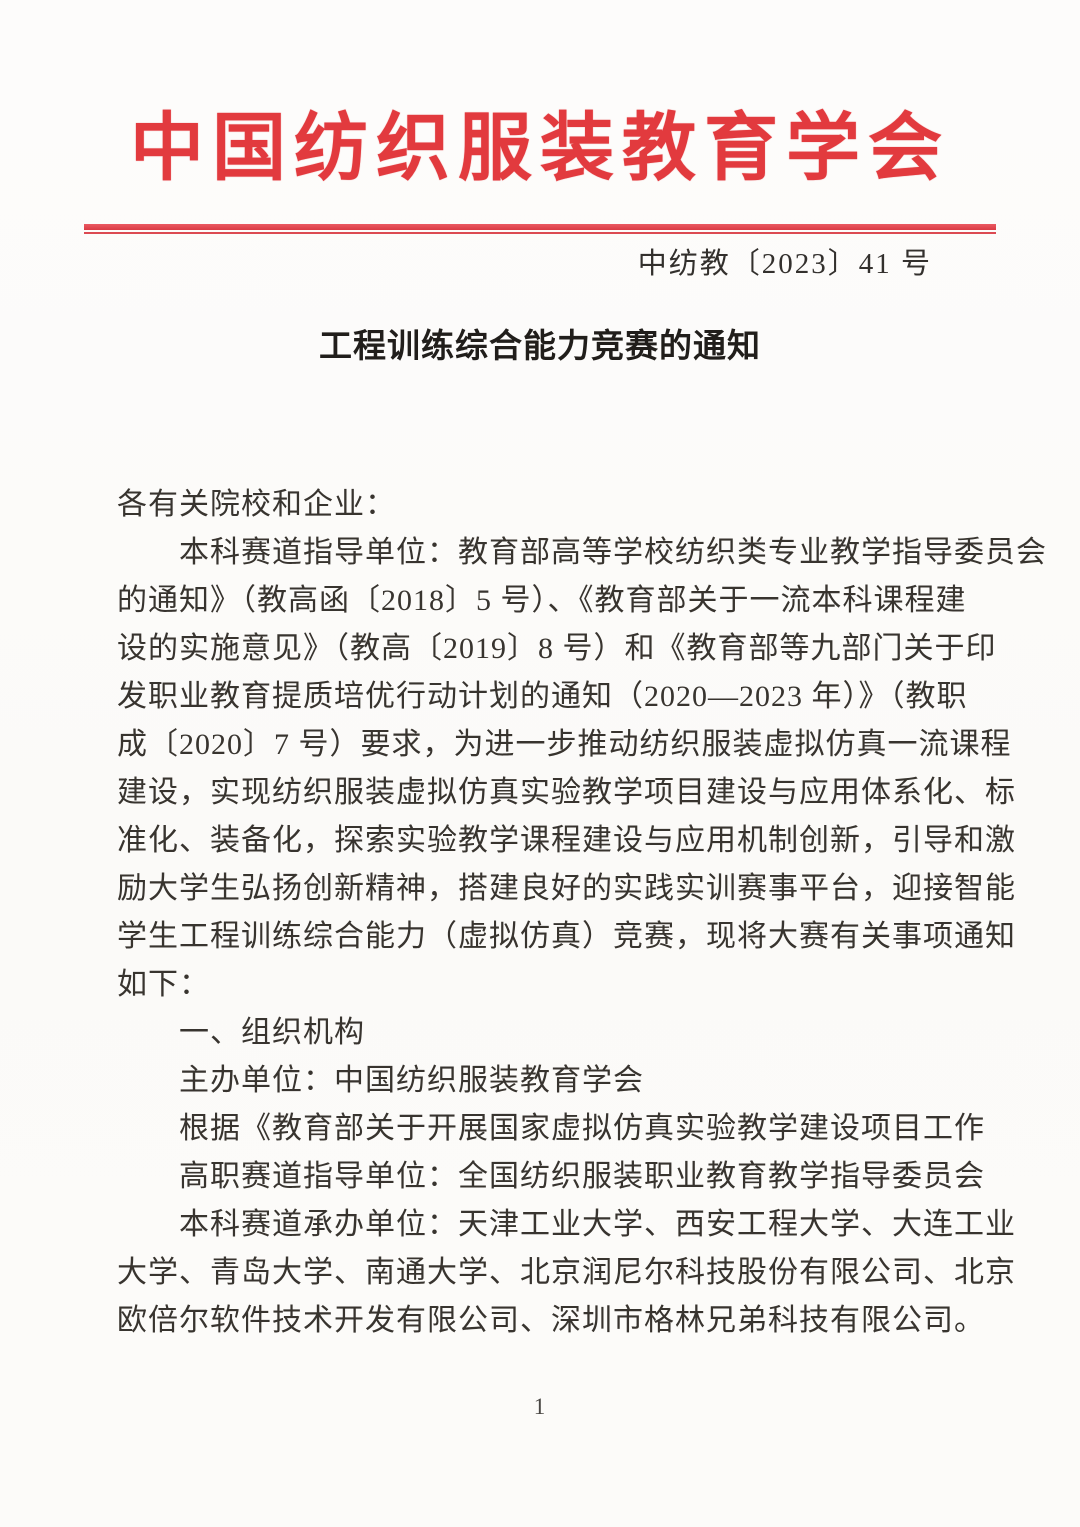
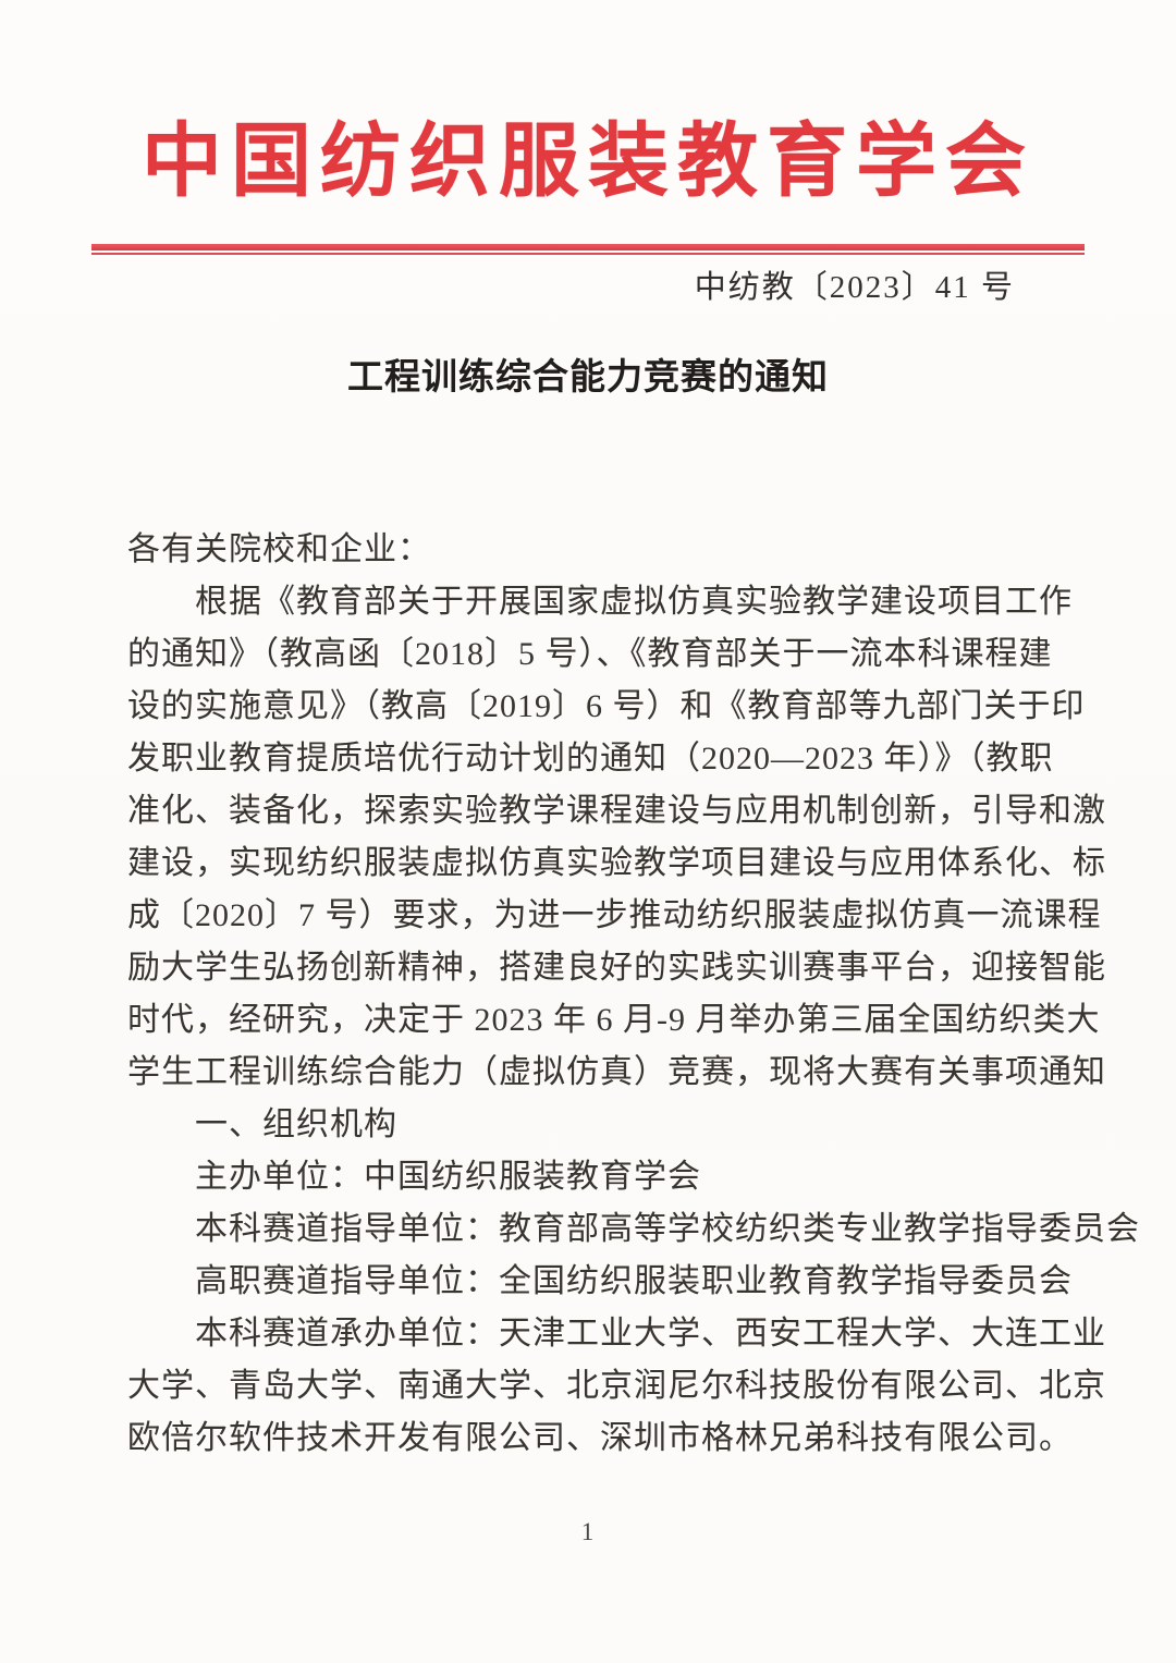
  中国纺织服装教育学会
  中纺教〔2023〕41 号
  工程训练综合能力竞赛的通知
  各有关院校和企业：
- 本科赛道指导单位：教育部高等学校纺织类专业教学指导委员会
+ 根据《教育部关于开展国家虚拟仿真实验教学建设项目工作
  的通知》（教高函〔2018〕5 号）、《教育部关于一流本科课程建
- 设的实施意见》（教高〔2019〕8 号）和《教育部等九部门关于印
+ 设的实施意见》（教高〔2019〕6 号）和《教育部等九部门关于印
  发职业教育提质培优行动计划的通知（2020—2023 年）》（教职
- 成〔2020〕7 号）要求，为进一步推动纺织服装虚拟仿真一流课程
+ 准化、装备化，探索实验教学课程建设与应用机制创新，引导和激
  建设，实现纺织服装虚拟仿真实验教学项目建设与应用体系化、标
- 准化、装备化，探索实验教学课程建设与应用机制创新，引导和激
+ 成〔2020〕7 号）要求，为进一步推动纺织服装虚拟仿真一流课程
  励大学生弘扬创新精神，搭建良好的实践实训赛事平台，迎接智能
+ 时代，经研究，决定于 2023 年 6 月-9 月举办第三届全国纺织类大
  学生工程训练综合能力（虚拟仿真）竞赛，现将大赛有关事项通知
- 如下：
  一、组织机构
  主办单位：中国纺织服装教育学会
- 根据《教育部关于开展国家虚拟仿真实验教学建设项目工作
+ 本科赛道指导单位：教育部高等学校纺织类专业教学指导委员会
  高职赛道指导单位：全国纺织服装职业教育教学指导委员会
  本科赛道承办单位：天津工业大学、西安工程大学、大连工业
  大学、青岛大学、南通大学、北京润尼尔科技股份有限公司、北京
  欧倍尔软件技术开发有限公司、深圳市格林兄弟科技有限公司。
  1
